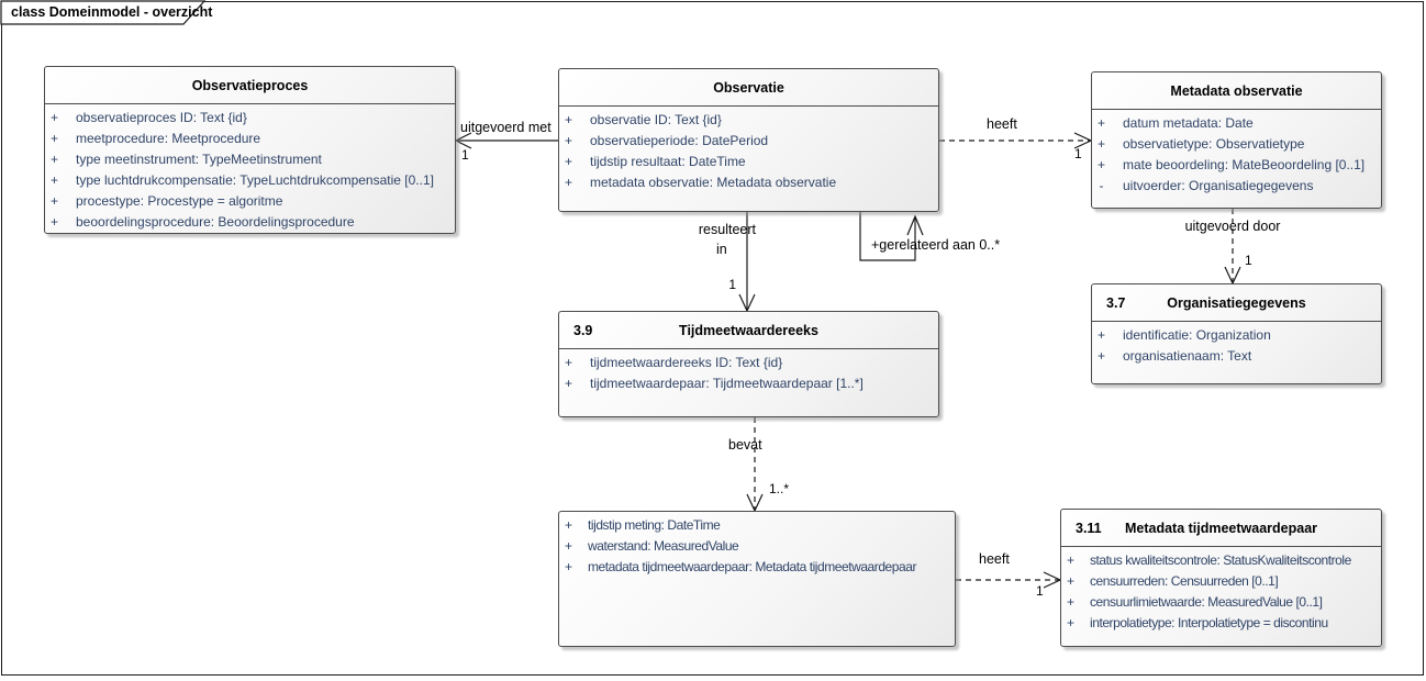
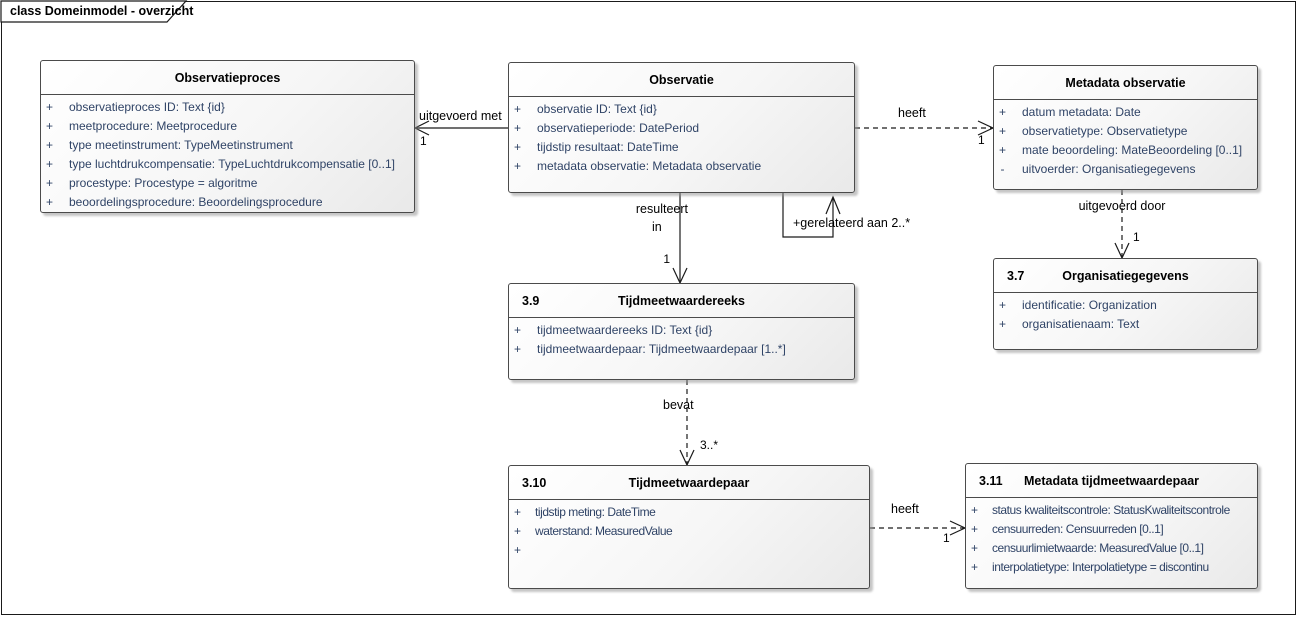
  class Domeinmodel - overzicht
  Observatieproces
  +
  observatieproces ID: Text {id}
  +
  meetprocedure: Meetprocedure
  +
  type meetinstrument: TypeMeetinstrument
  +
  type luchtdrukcompensatie: TypeLuchtdrukcompensatie [0..1]
  +
  procestype: Procestype = algoritme
  +
  beoordelingsprocedure: Beoordelingsprocedure
  Observatie
  +
  observatie ID: Text {id}
  +
  observatieperiode: DatePeriod
  +
  tijdstip resultaat: DateTime
  +
  metadata observatie: Metadata observatie
  Metadata observatie
  +
  datum metadata: Date
  +
  observatietype: Observatietype
  +
  mate beoordeling: MateBeoordeling [0..1]
  -
  uitvoerder: Organisatiegegevens
  3.7
  Organisatiegegevens
  +
  identificatie: Organization
  +
  organisatienaam: Text
  3.9
  Tijdmeetwaardereeks
  +
  tijdmeetwaardereeks ID: Text {id}
  +
  tijdmeetwaardepaar: Tijdmeetwaardepaar [1..*]
+ 3.10
+ Tijdmeetwaardepaar
  +
  tijdstip meting: DateTime
  +
  waterstand: MeasuredValue
  +
- metadata tijdmeetwaardepaar: Metadata tijdmeetwaardepaar
  3.11
  Metadata tijdmeetwaardepaar
  +
  status kwaliteitscontrole: StatusKwaliteitscontrole
  +
  censuurreden: Censuurreden [0..1]
  +
  censuurlimietwaarde: MeasuredValue [0..1]
  +
  interpolatietype: Interpolatietype = discontinu
  uitgevoerd met
  1
  heeft
  1
- +gerelateerd aan 0..*
+ +gerelateerd aan 2..*
  resulteert
  in
  1
  uitgevoerd door
  1
  bevat
- 1..*
+ 3..*
  heeft
  1
